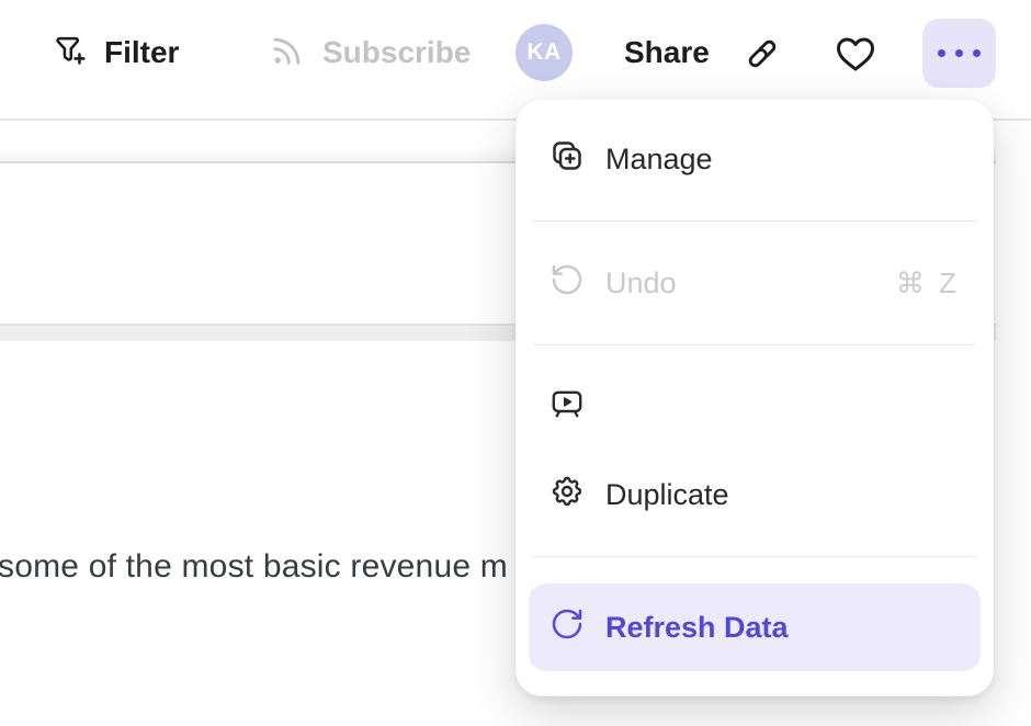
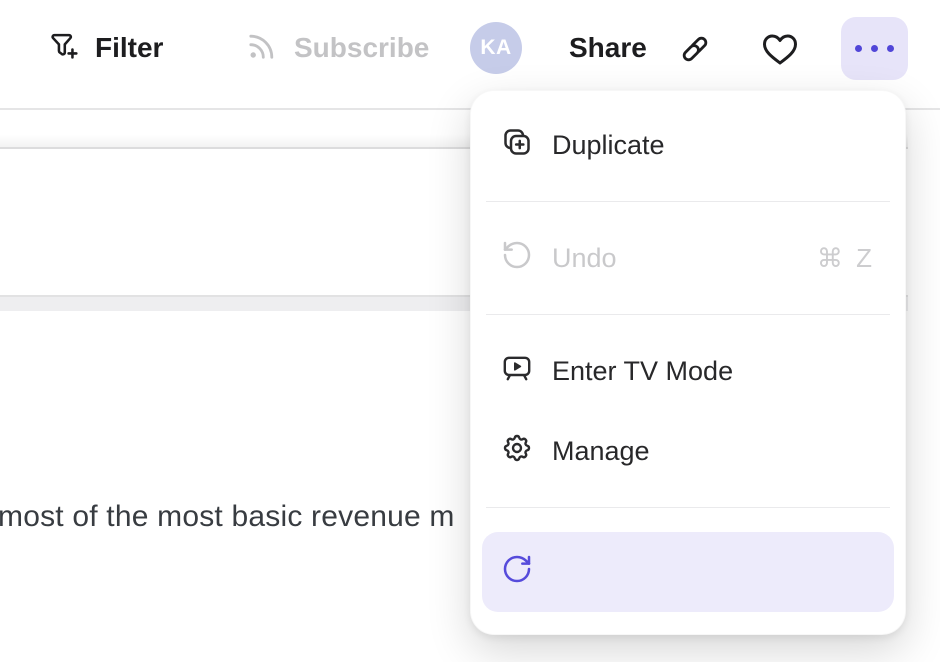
- some of the most basic revenue m
+ most of the most basic revenue m
  Filter
  Subscribe
  KA
  Share
- Manage
+ Duplicate
  Undo
  ⌘ Z
+ Enter TV Mode
- Duplicate
+ Manage
- Refresh Data
